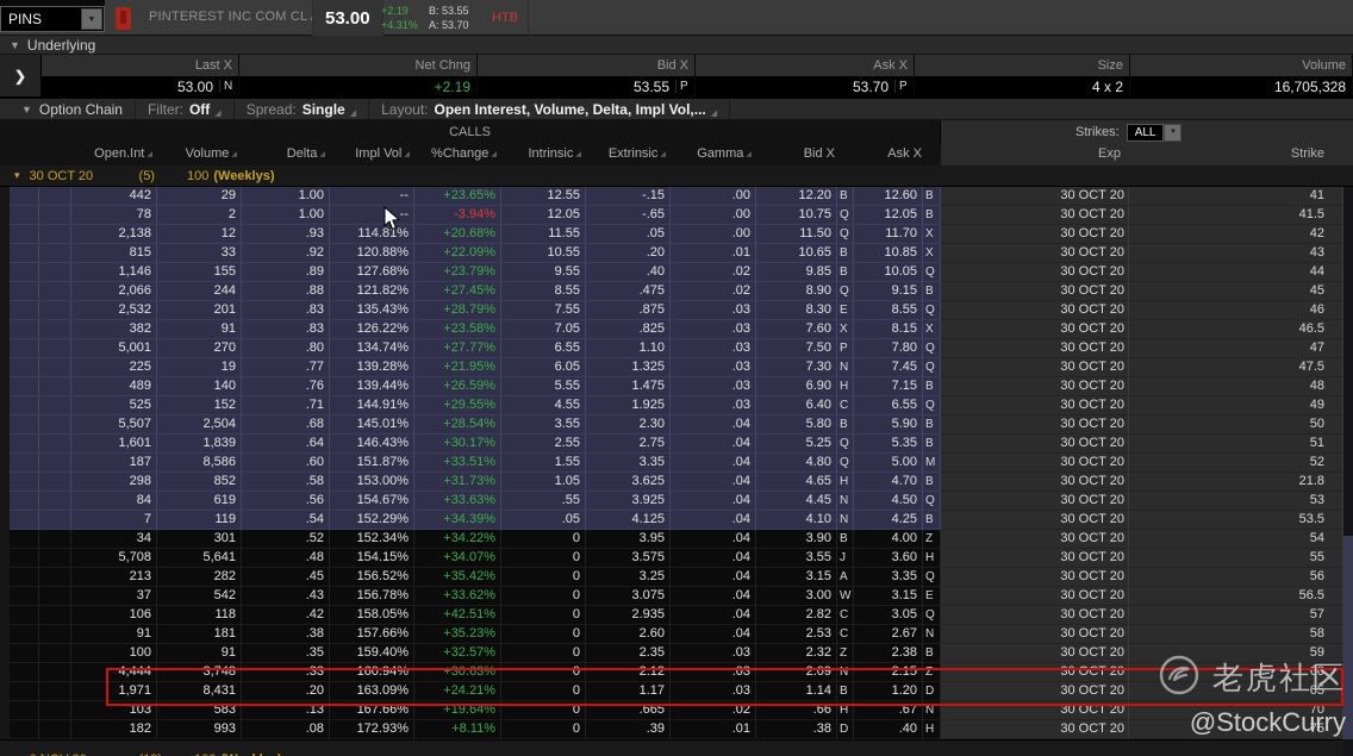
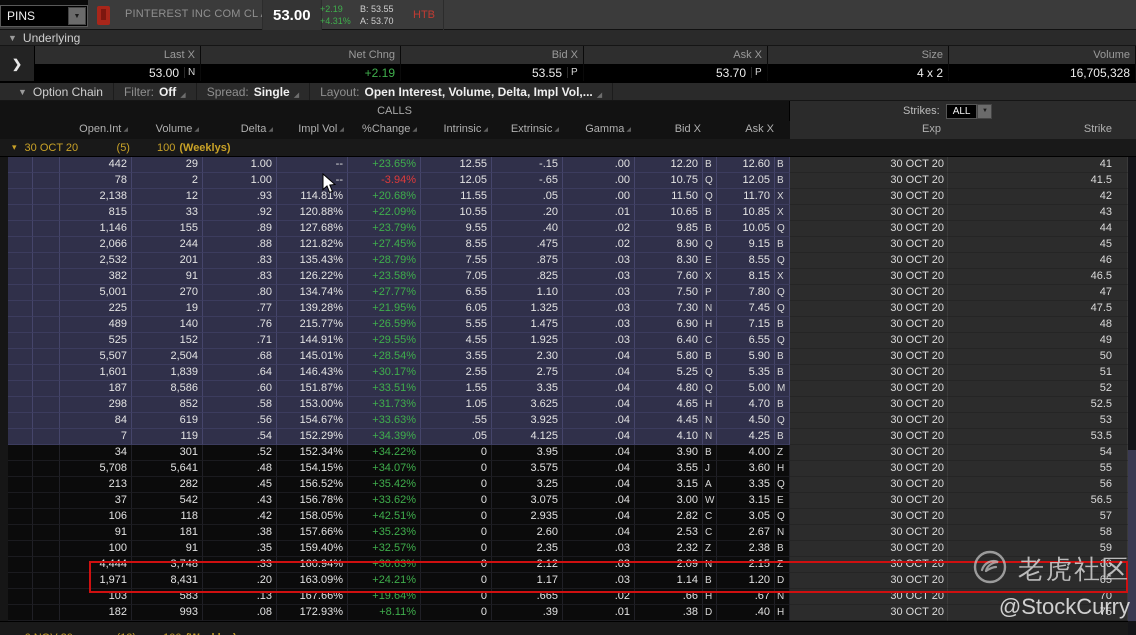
  PINS
  PINTEREST INC COM CL
  53.00
  +2.19
  +4.31%
  B: 53.55
  A: 53.70
  HTB
  ▼
  Underlying
  ❯
  Last X
  Net Chng
  Bid X
  Ask X
  Size
  Volume
  53.00
  N
  +2.19
  53.55
  P
  53.70
  P
  4 x 2
  16,705,328
  ▼
  Option Chain
  Filter:
  Off
  Spread:
  Single
  Layout:
  Open Interest, Volume, Delta, Impl Vol,...
  CALLS
  Strikes:
  ALL
  Open.Int
  Volume
  Delta
  Impl Vol
  %Change
  Intrinsic
  Extrinsic
  Gamma
  Bid X
  Ask X
  Exp
  Strike
  ▾
  30 OCT 20
  (5)
  100
  (Weeklys)
  442
  29
  1.00
  --
  +23.65%
  12.55
  -.15
  .00
  12.20
  B
  12.60
  B
  30 OCT 20
  41
  78
  2
  1.00
  --
  -3.94%
  12.05
  -.65
  .00
  10.75
  Q
  12.05
  B
  30 OCT 20
  41.5
  2,138
  12
  .93
  114.81%
  +20.68%
  11.55
  .05
  .00
  11.50
  Q
  11.70
  X
  30 OCT 20
  42
  815
  33
  .92
  120.88%
  +22.09%
  10.55
  .20
  .01
  10.65
  B
  10.85
  X
  30 OCT 20
  43
  1,146
  155
  .89
  127.68%
  +23.79%
  9.55
  .40
  .02
  9.85
  B
  10.05
  Q
  30 OCT 20
  44
  2,066
  244
  .88
  121.82%
  +27.45%
  8.55
  .475
  .02
  8.90
  Q
  9.15
  B
  30 OCT 20
  45
  2,532
  201
  .83
  135.43%
  +28.79%
  7.55
  .875
  .03
  8.30
  E
  8.55
  Q
  30 OCT 20
  46
  382
  91
  .83
  126.22%
  +23.58%
  7.05
  .825
  .03
  7.60
  X
  8.15
  X
  30 OCT 20
  46.5
  5,001
  270
  .80
  134.74%
  +27.77%
  6.55
  1.10
  .03
  7.50
  P
  7.80
  Q
  30 OCT 20
  47
  225
  19
  .77
  139.28%
  +21.95%
  6.05
  1.325
  .03
  7.30
  N
  7.45
  Q
  30 OCT 20
  47.5
  489
  140
  .76
- 139.44%
+ 215.77%
  +26.59%
  5.55
  1.475
  .03
  6.90
  H
  7.15
  B
  30 OCT 20
  48
  525
  152
  .71
  144.91%
  +29.55%
  4.55
  1.925
  .03
  6.40
  C
  6.55
  Q
  30 OCT 20
  49
  5,507
  2,504
  .68
  145.01%
  +28.54%
  3.55
  2.30
  .04
  5.80
  B
  5.90
  B
  30 OCT 20
  50
  1,601
  1,839
  .64
  146.43%
  +30.17%
  2.55
  2.75
  .04
  5.25
  Q
  5.35
  B
  30 OCT 20
  51
  187
  8,586
  .60
  151.87%
  +33.51%
  1.55
  3.35
  .04
  4.80
  Q
  5.00
  M
  30 OCT 20
  52
  298
  852
  .58
  153.00%
  +31.73%
  1.05
  3.625
  .04
  4.65
  H
  4.70
  B
  30 OCT 20
- 21.8
+ 52.5
  84
  619
  .56
  154.67%
  +33.63%
  .55
  3.925
  .04
  4.45
  N
  4.50
  Q
  30 OCT 20
  53
  7
  119
  .54
  152.29%
  +34.39%
  .05
  4.125
  .04
  4.10
  N
  4.25
  B
  30 OCT 20
  53.5
  34
  301
  .52
  152.34%
  +34.22%
  0
  3.95
  .04
  3.90
  B
  4.00
  Z
  30 OCT 20
  54
  5,708
  5,641
  .48
  154.15%
  +34.07%
  0
  3.575
  .04
  3.55
  J
  3.60
  H
  30 OCT 20
  55
  213
  282
  .45
  156.52%
  +35.42%
  0
  3.25
  .04
  3.15
  A
  3.35
  Q
  30 OCT 20
  56
  37
  542
  .43
  156.78%
  +33.62%
  0
  3.075
  .04
  3.00
  W
  3.15
  E
  30 OCT 20
  56.5
  106
  118
  .42
  158.05%
  +42.51%
  0
  2.935
  .04
  2.82
  C
  3.05
  Q
  30 OCT 20
  57
  91
  181
  .38
  157.66%
  +35.23%
  0
  2.60
  .04
  2.53
  C
  2.67
  N
  30 OCT 20
  58
  100
  91
  .35
  159.40%
  +32.57%
  0
  2.35
  .03
  2.32
  Z
  2.38
  B
  30 OCT 20
  59
  4,444
  3,748
  .33
  160.94%
  +30.63%
  0
  2.12
  .03
  2.09
  N
  2.15
  Z
  30 OCT 20
  60
  1,971
  8,431
  .20
  163.09%
  +24.21%
  0
  1.17
  .03
  1.14
  B
  1.20
  D
  30 OCT 20
  65
  103
  583
  .13
  167.66%
  +19.64%
  0
  .665
  .02
  .66
  H
  .67
  N
  30 OCT 20
  70
  182
  993
  .08
  172.93%
  +8.11%
  0
  .39
  .01
  .38
  D
  .40
  H
  30 OCT 20
  75
  老虎社区
  @StockCurry
